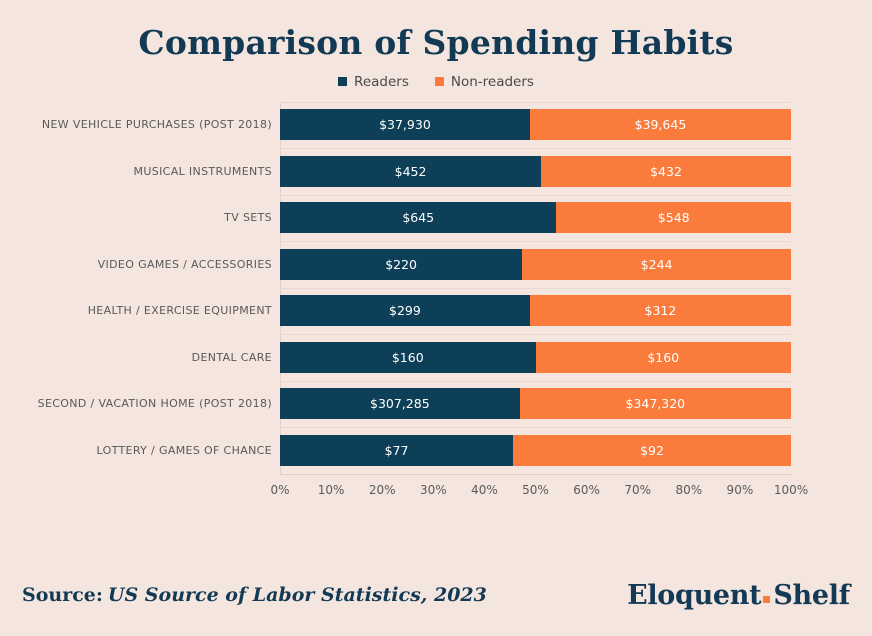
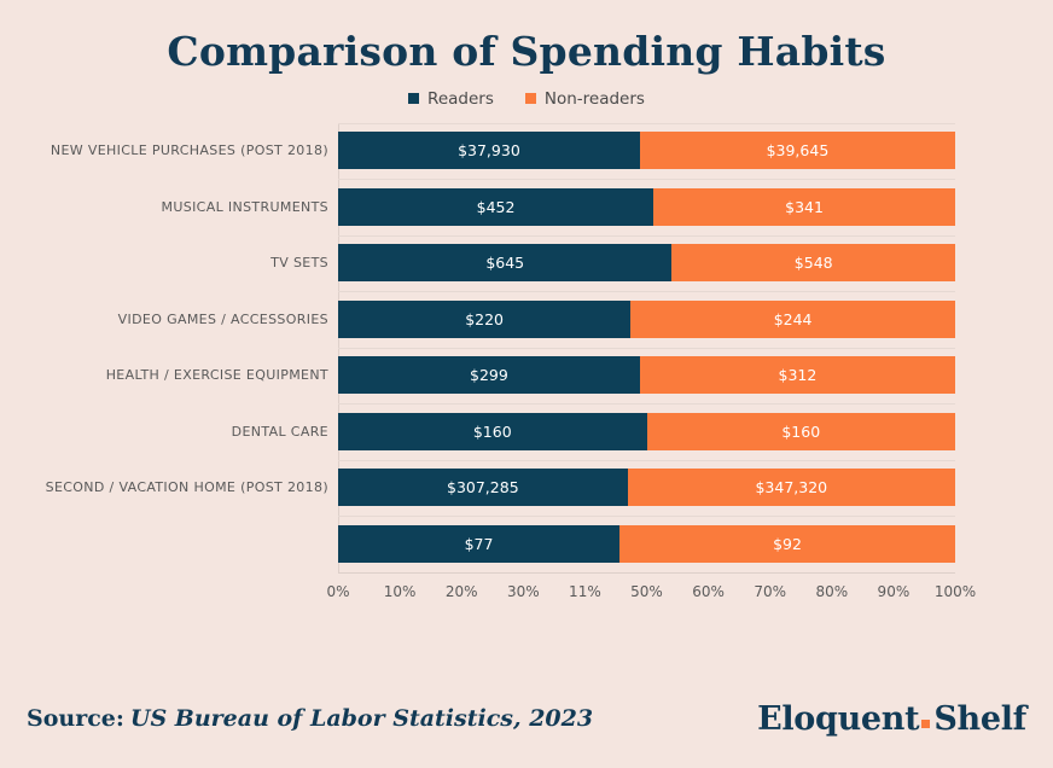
  Comparison of Spending Habits
  Readers
  Non-readers
  NEW VEHICLE PURCHASES (POST 2018)
  MUSICAL INSTRUMENTS
  TV SETS
  VIDEO GAMES / ACCESSORIES
  HEALTH / EXERCISE EQUIPMENT
  DENTAL CARE
  SECOND / VACATION HOME (POST 2018)
- LOTTERY / GAMES OF CHANCE
  $37,930
  $39,645
  $452
- $432
+ $341
  $645
  $548
  $220
  $244
  $299
  $312
  $160
  $160
  $307,285
  $347,320
  $77
  $92
  0%
  10%
  20%
  30%
- 40%
+ 11%
  50%
  60%
  70%
  80%
  90%
  100%
- Source: US Source of Labor Statistics, 2023
+ Source: US Bureau of Labor Statistics, 2023
  Eloquent
  Shelf
